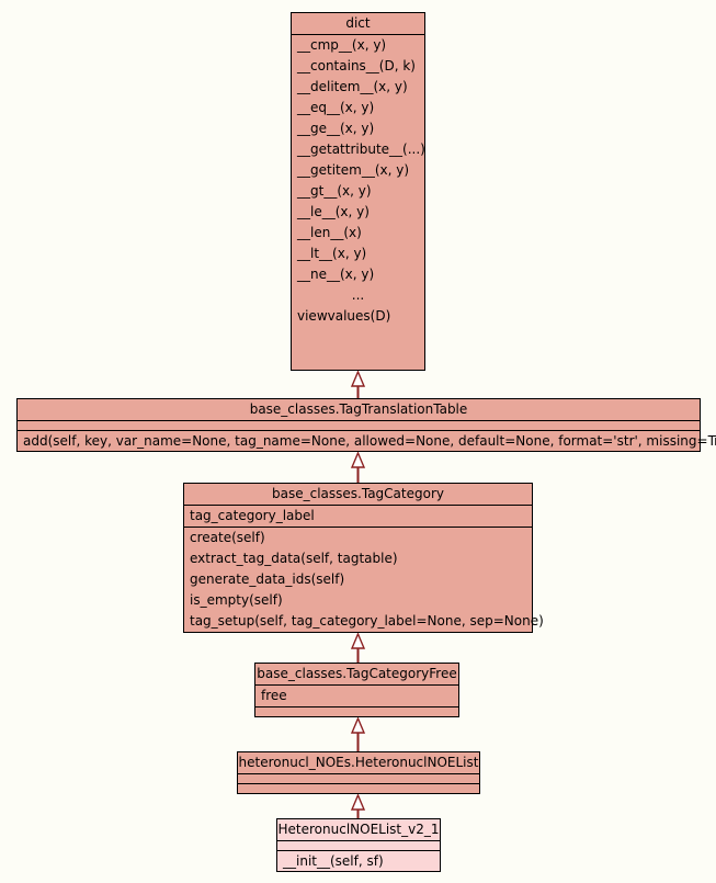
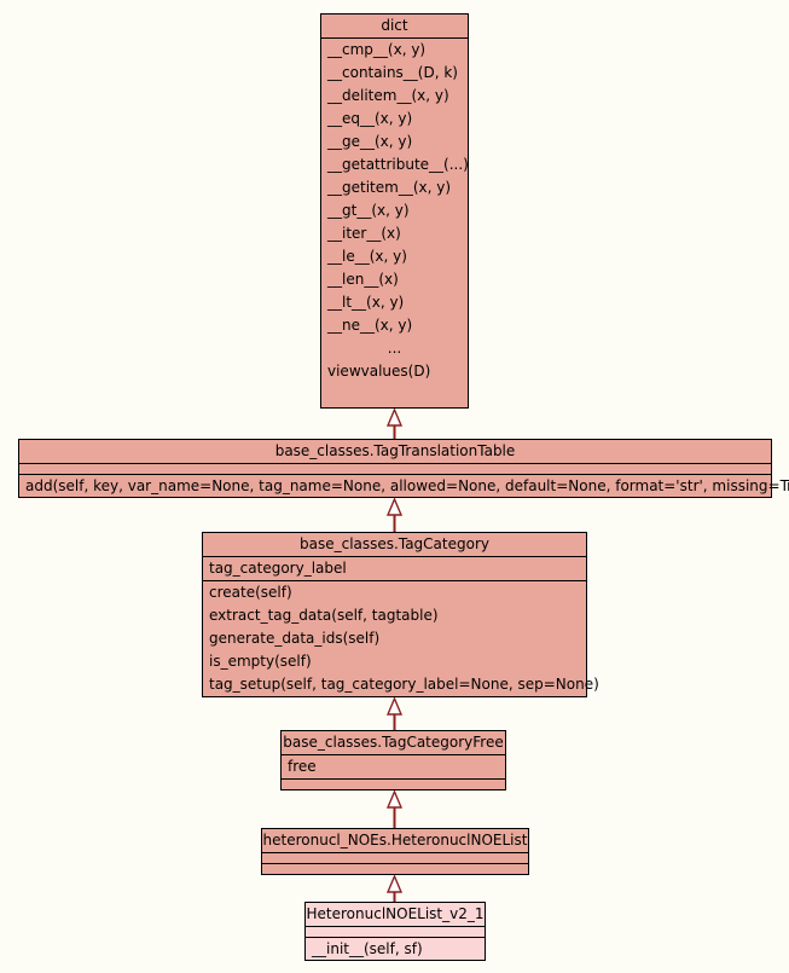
  dict
  __cmp__(x, y)
  __contains__(D, k)
  __delitem__(x, y)
  __eq__(x, y)
  __ge__(x, y)
  __getattribute__(...)
  __getitem__(x, y)
  __gt__(x, y)
+ __iter__(x)
  __le__(x, y)
  __len__(x)
  __lt__(x, y)
  __ne__(x, y)
  ...
  viewvalues(D)
  base_classes.TagTranslationTable
  add(self, key, var_name=None, tag_name=None, allowed=None, default=None, format='str', missing=T
  base_classes.TagCategory
  tag_category_label
  create(self)
  extract_tag_data(self, tagtable)
  generate_data_ids(self)
  is_empty(self)
  tag_setup(self, tag_category_label=None, sep=None)
  base_classes.TagCategoryFree
  free
  heteronucl_NOEs.HeteronuclNOEList
  HeteronuclNOEList_v2_1
  __init__(self, sf)
